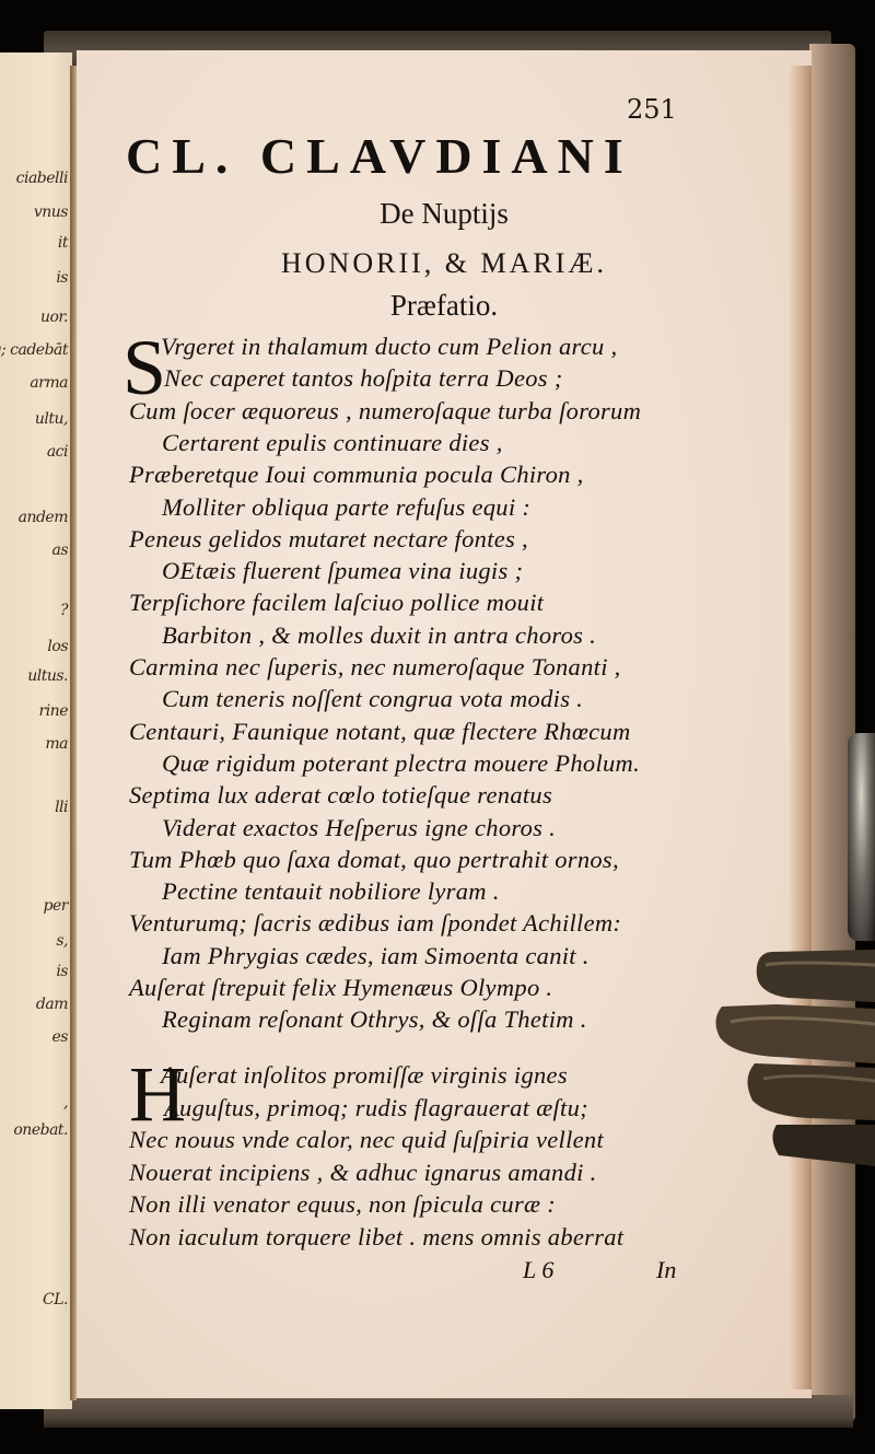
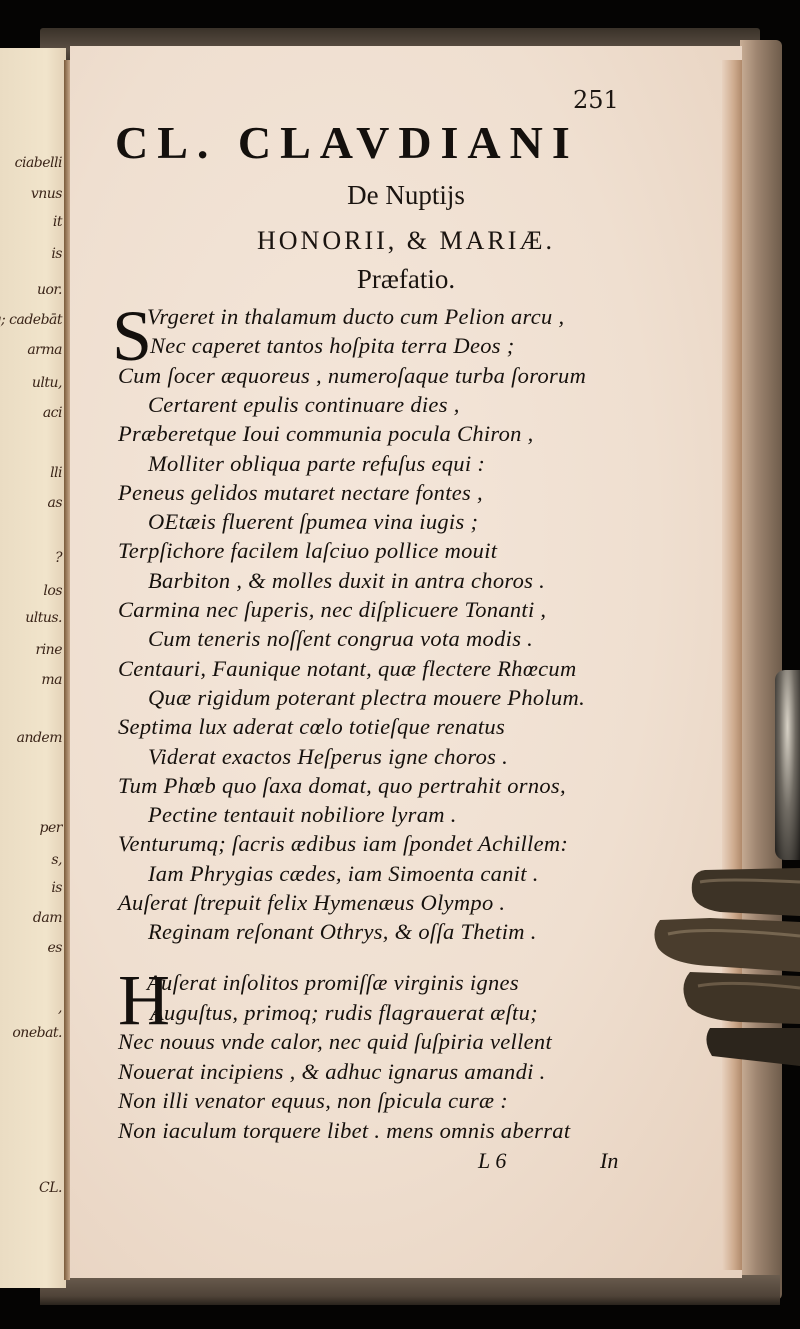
  ciabelli
  vnus
  it
  is
  uor.
  ; cadebāt
  arma
  ultu,
  aci
- andem
+ lli
  as
  ?
  los
  ultus.
  rine
  ma
- lli
+ andem
  per
  s,
  is
  dam
  es
  ,
  onebat.
  CL.
  251
  CL. CLAVDIANI
  De Nuptijs
  HONORII, & MARIÆ.
  Præfatio.
  S
  Vrgeret in thalamum ducto cum Pelion arcu ,
  Nec caperet tantos hoſpita terra Deos ;
  Cum ſocer æquoreus , numeroſaque turba ſororum
  Certarent epulis continuare dies ,
  Præberetque Ioui communia pocula Chiron ,
  Molliter obliqua parte refuſus equi :
  Peneus gelidos mutaret nectare fontes ,
  OEtæis fluerent ſpumea vina iugis ;
  Terpſichore facilem laſciuo pollice mouit
  Barbiton , & molles duxit in antra choros .
- Carmina nec ſuperis, nec numeroſaque Tonanti ,
+ Carmina nec ſuperis, nec diſplicuere Tonanti ,
  Cum teneris noſſent congrua vota modis .
  Centauri, Faunique notant, quæ flectere Rhœcum
  Quæ rigidum poterant plectra mouere Pholum.
  Septima lux aderat cœlo totieſque renatus
  Viderat exactos Heſperus igne choros .
  Tum Phœb quo ſaxa domat, quo pertrahit ornos,
  Pectine tentauit nobiliore lyram .
  Venturumq; ſacris ædibus iam ſpondet Achillem:
  Iam Phrygias cædes, iam Simoenta canit .
  Auſerat ſtrepuit felix Hymenæus Olympo .
  Reginam reſonant Othrys, & oſſa Thetim .
  H
  Auſerat inſolitos promiſſæ virginis ignes
  Auguſtus, primoq; rudis flagrauerat æſtu;
  Nec nouus vnde calor, nec quid ſuſpiria vellent
  Nouerat incipiens , & adhuc ignarus amandi .
  Non illi venator equus, non ſpicula curæ :
  Non iaculum torquere libet . mens omnis aberrat
  L 6
  In
